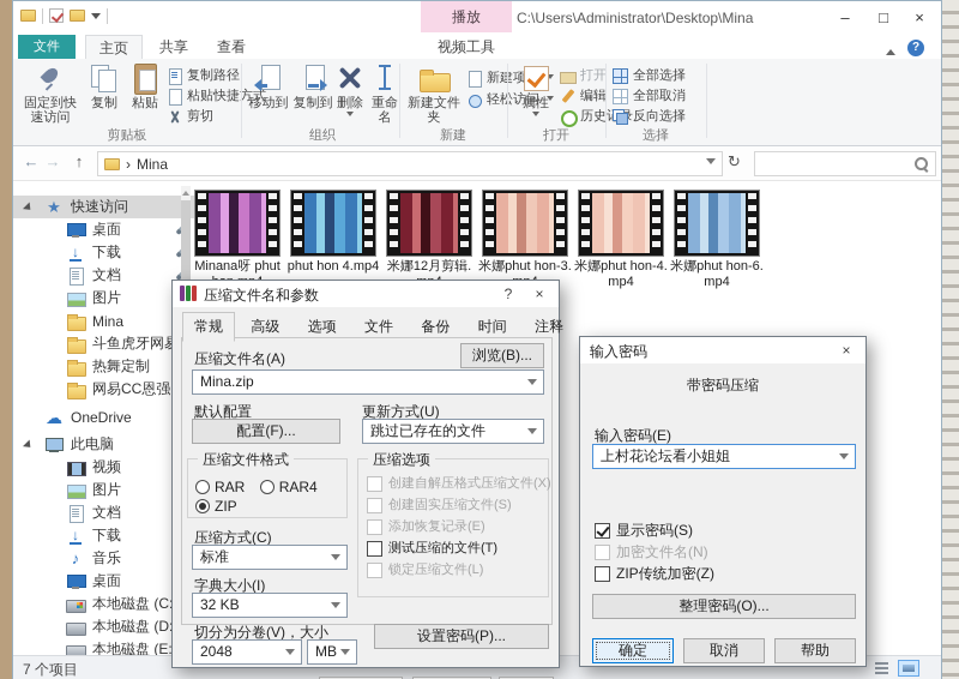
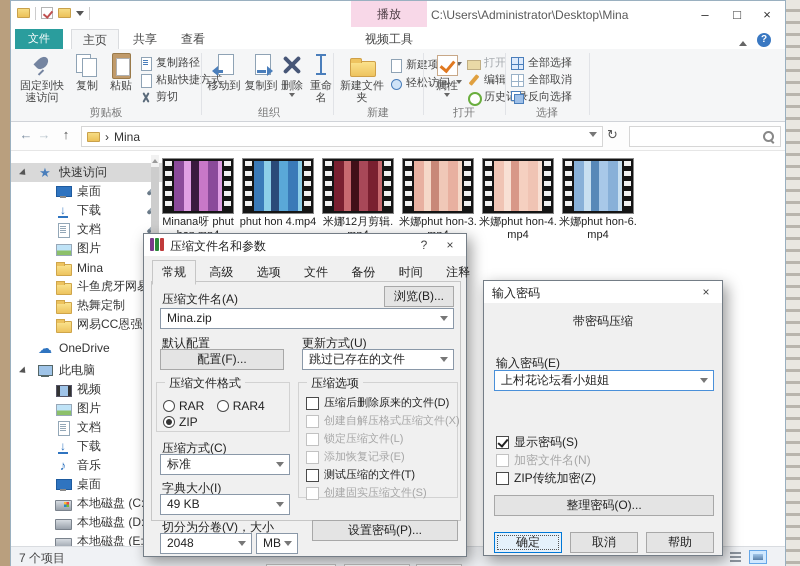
  播放
  C:\Users\Administrator\Desktop\Mina
  –
  □
  ×
  文件
  主页
  共享
  查看
  视频工具
  ?
  固定到快速访问
  复制
  粘贴
  复制路径
  粘贴快捷方式
  剪切
  移动到
  复制到
  删除
  重命名
  新建文件夹
  轻访问
  属性
  打开
  编辑
  全部选择
  全部取消
  反向选择
  剪贴板
  组织
  新建
  打开
  选择
  ←
  →
  ↑
  ›
  Mina
  ↻
  快速访问
  桌面
  下载
  文档
  图片
  Mina
  斗鱼虎牙网
  热舞定制
  网易CC恩强
  OneDrive
  此电脑
  视频
  图片
  文档
  下载
  音乐
  桌面
  本地磁盘 (C
  本地磁盘 (D
  本地磁盘 (E:
  phut hon 4.mp4
  米娜12月剪辑.
  米娜phut hon-3.
  米娜phut hon-4.mp4
  米娜phut hon-6.mp4
  7 个项目
  压缩文件名和参数
  ?
  ×
  常规 高级 选项 文件 备份 时间 注释
  压缩文件名(A)
  浏览(B)...
  Mina.zip
  默认配置
  配置(F)...
  更新方式(U)
  跳过已存在的文件
  压缩文件格式
  RAR
  RAR4
  ZIP
  压缩选项
+ 压缩后删除原来的文件(D)
  创建自解压格式压缩文件(X)
- 创建固实压缩文件(S)
+ 锁定压缩文件(L)
  添加恢复记录(E)
  测试压缩的文件(T)
- 锁定压缩文件(L)
+ 创建固实压缩文件(S)
  压缩方式(C)
  标准
  字典大小(I)
- 32 KB
+ 49 KB
  切分为分卷(V)，大小
  2048
  MB
  设置密码(P)...
  输入密码
  ×
  带密码压缩
  输入密码(E)
  上村花论坛看小姐姐
  显示密码(S)
  加密文件名(N)
  ZIP传统加密(Z)
  整理密码(O)...
  确定
  取消
  帮助
